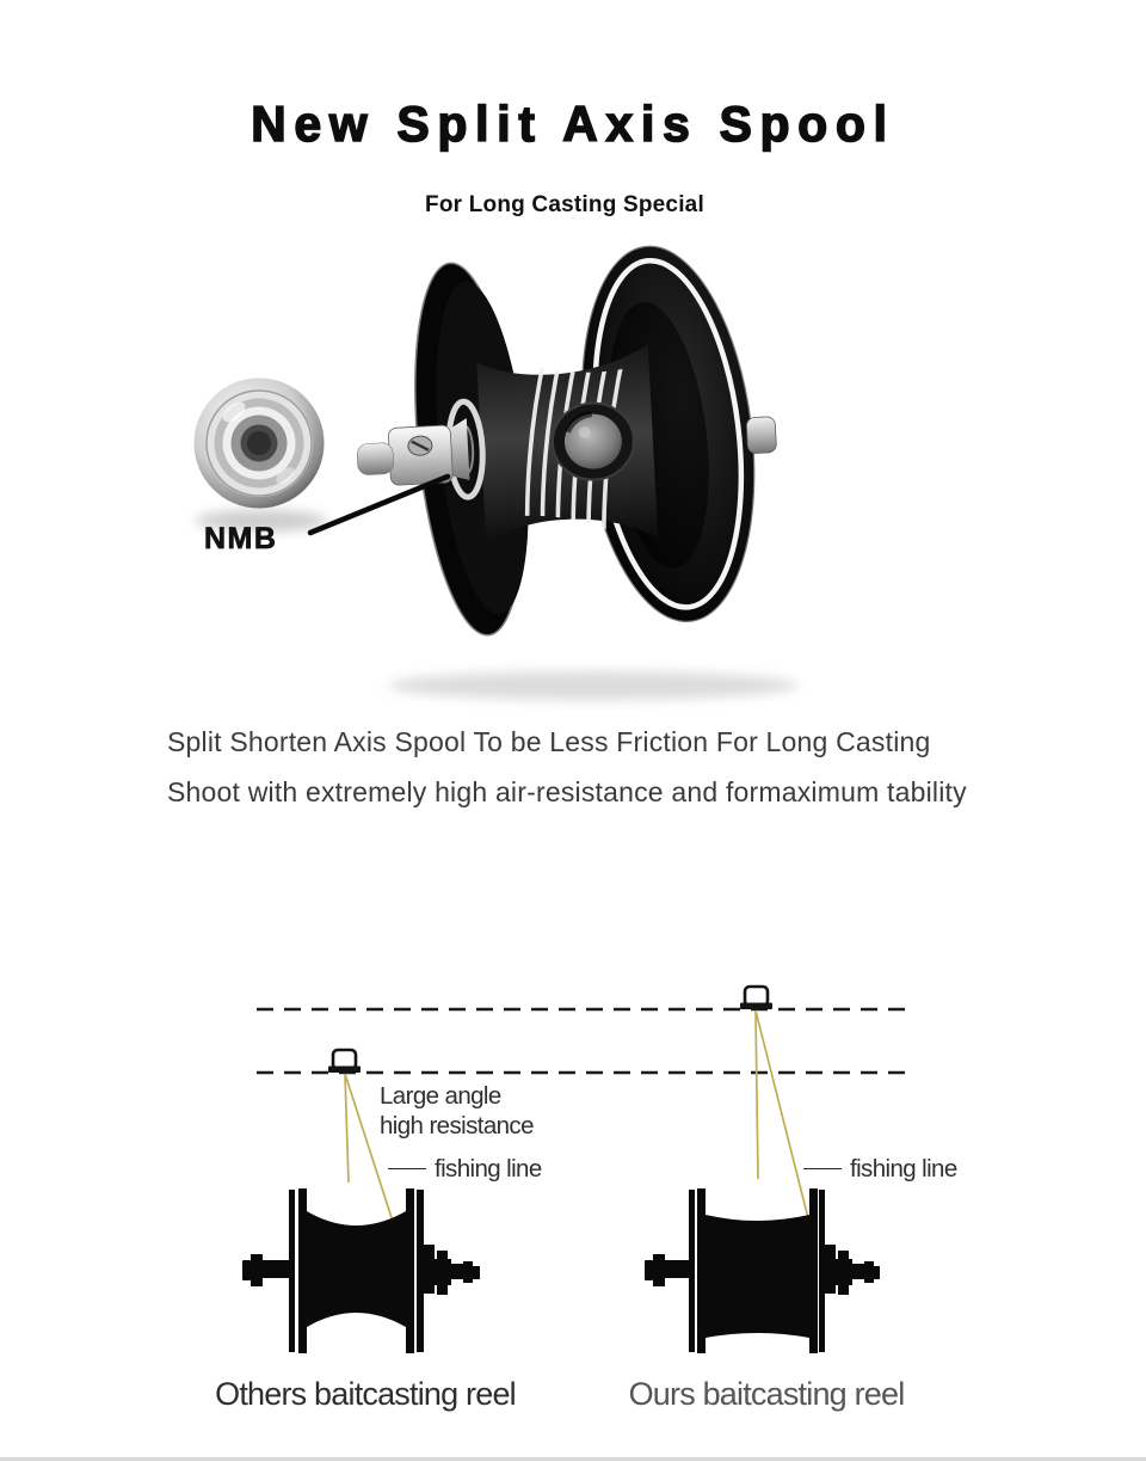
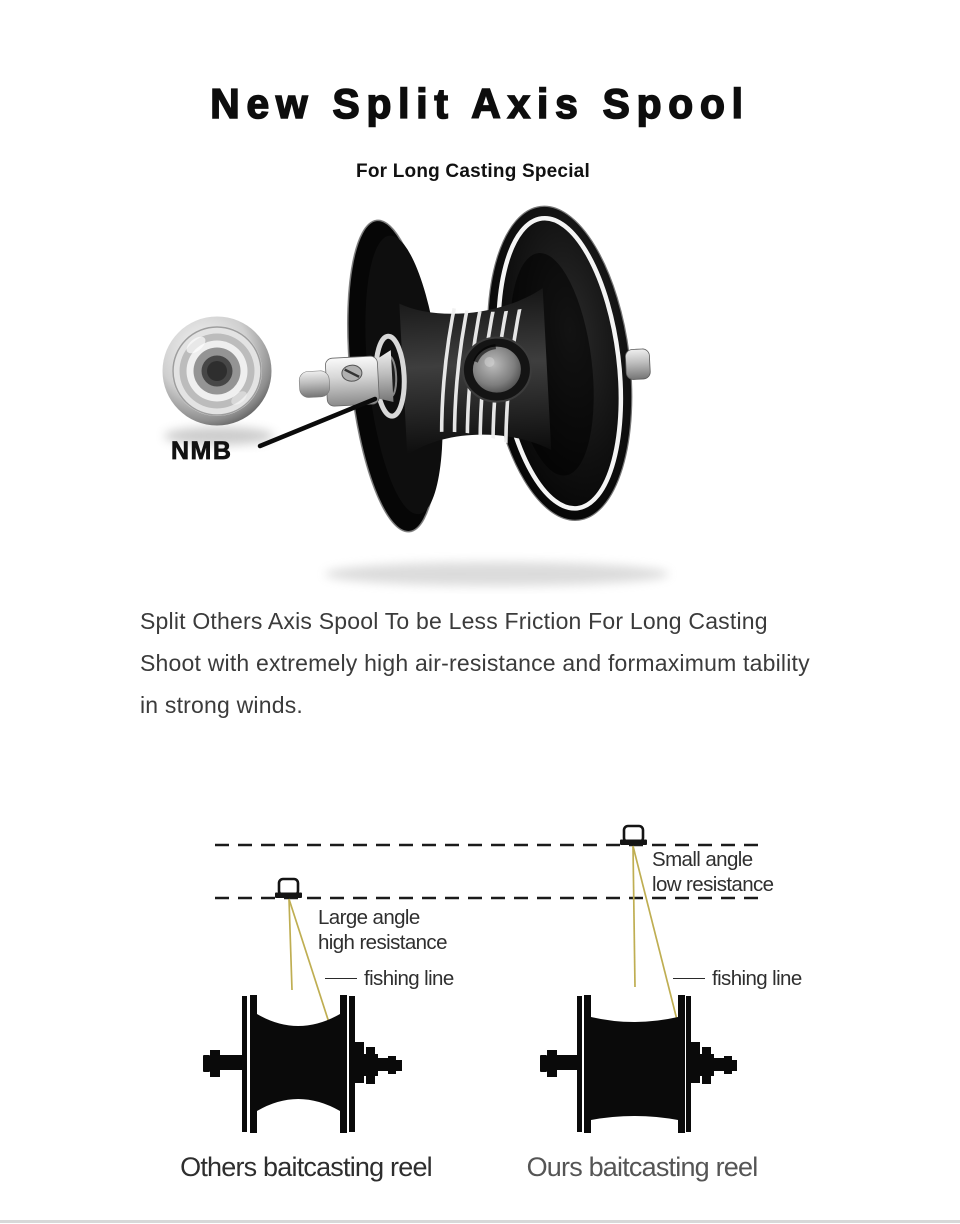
  New Split Axis Spool
  For Long Casting Special
  NMB
- Split Shorten Axis Spool To be Less Friction For Long Casting
+ Split Others Axis Spool To be Less Friction For Long Casting
  Shoot with extremely high air-resistance and formaximum tability
+ in strong winds.
+ Small angle
+ low resistance
  Large angle
  high resistance
  fishing line
  fishing line
  Others baitcasting reel
  Ours baitcasting reel
